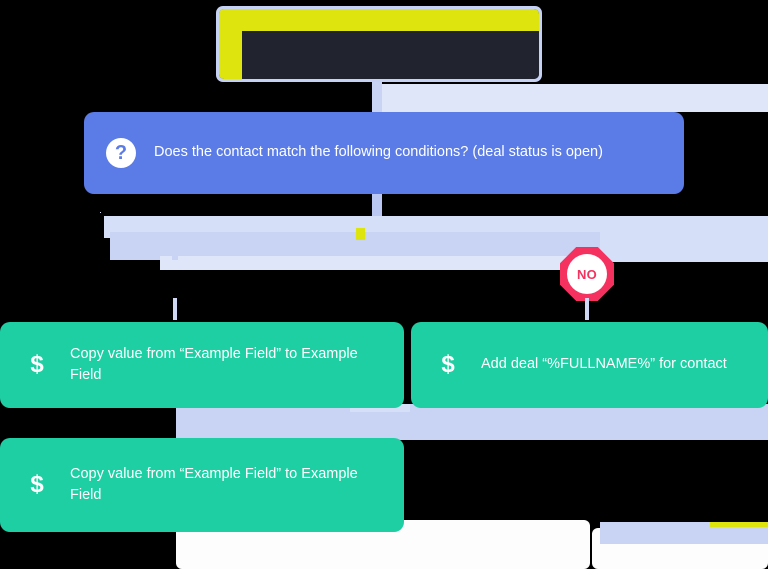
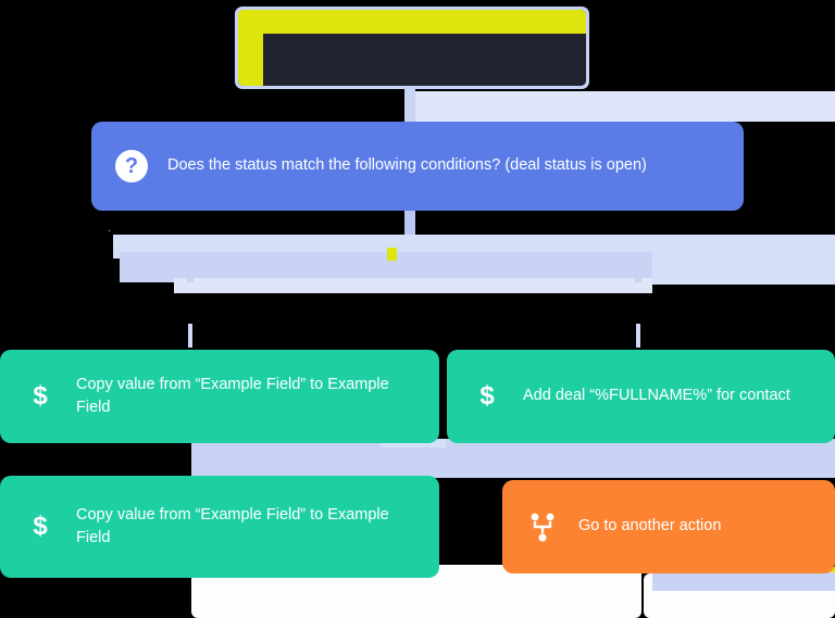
  ?
- Does the contact match the following conditions? (deal status is open)
+ Does the status match the following conditions? (deal status is open)
- NO
  $
  Copy value from “Example Field” to Example Field
  $
  Add deal “%FULLNAME%” for contact
  $
  Copy value from “Example Field” to Example Field
+ Go to another action
